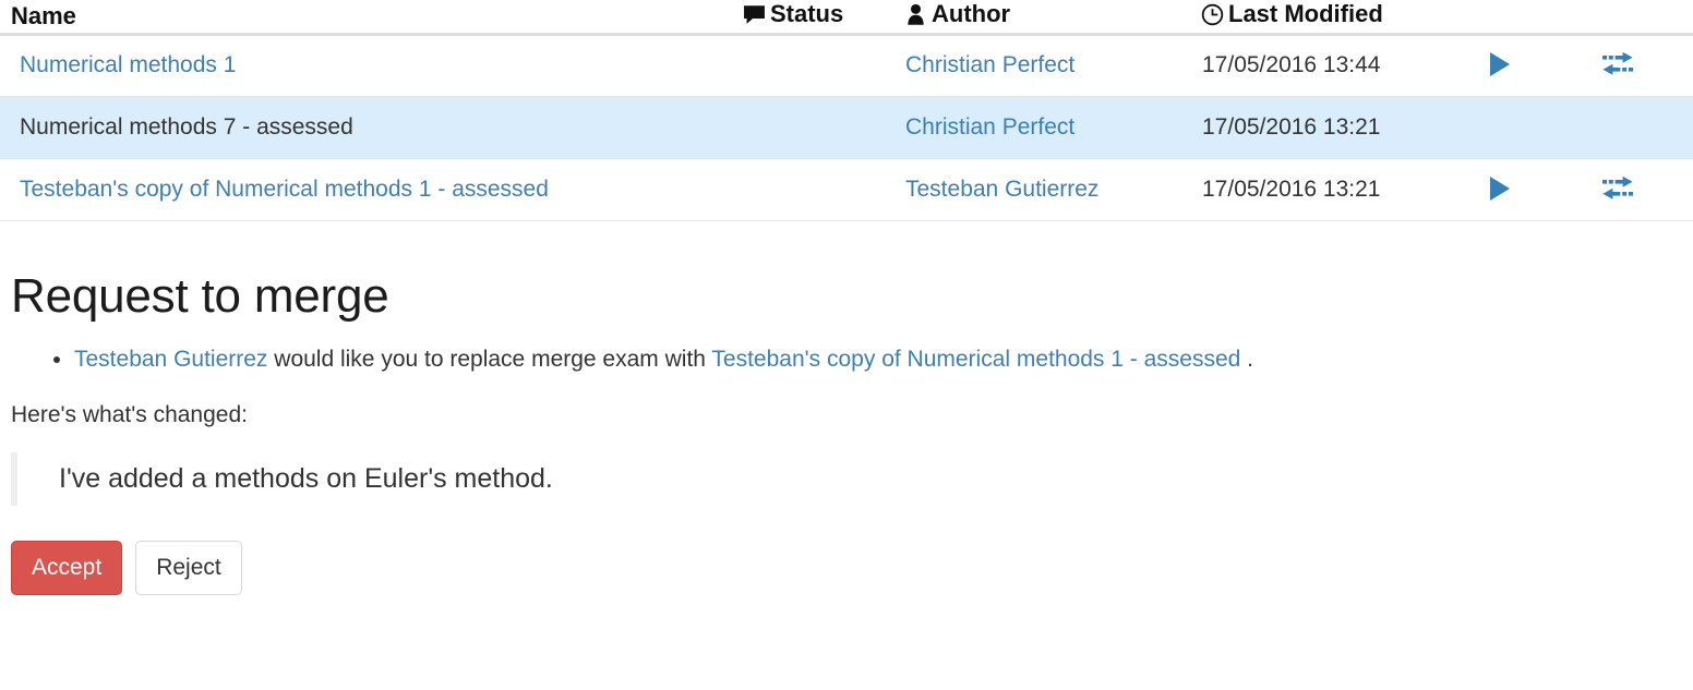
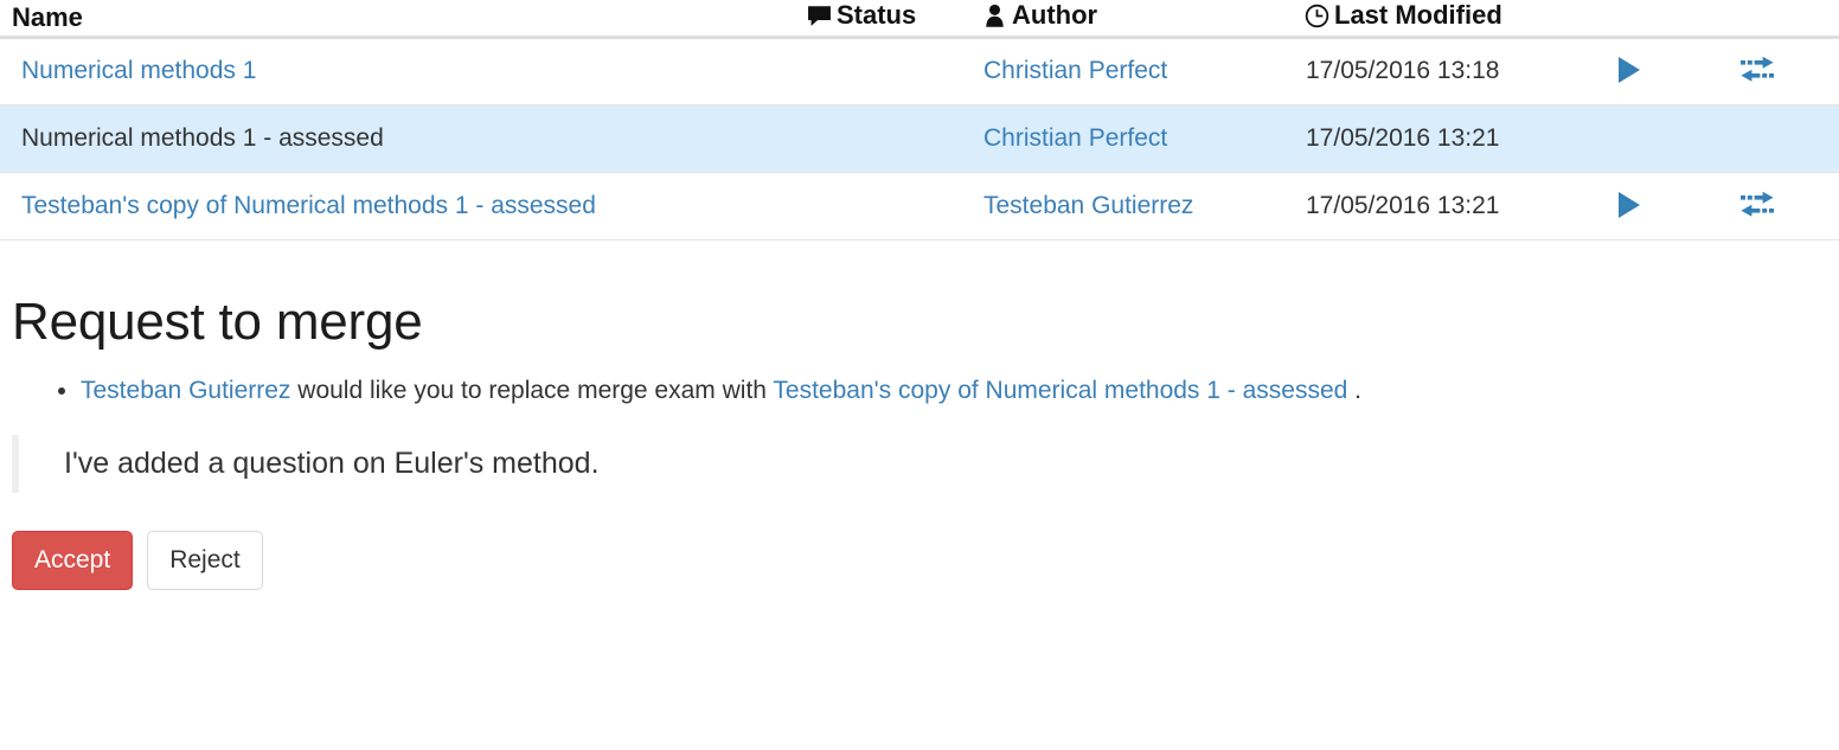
  Name	Status	Author	Last Modified
- Numerical methods 1		Christian Perfect	17/05/2016 13:44
+ Numerical methods 1		Christian Perfect	17/05/2016 13:18
- Numerical methods 7 - assessed		Christian Perfect	17/05/2016 13:21
+ Numerical methods 1 - assessed		Christian Perfect	17/05/2016 13:21
  Testeban's copy of Numerical methods 1 - assessed		Testeban Gutierrez	17/05/2016 13:21
  Request to merge
  Testeban Gutierrez would like you to replace merge exam with Testeban's copy of Numerical methods 1 - assessed .
- Here's what's changed:
- I've added a methods on Euler's method.
+ I've added a question on Euler's method.
  Accept
  Reject
